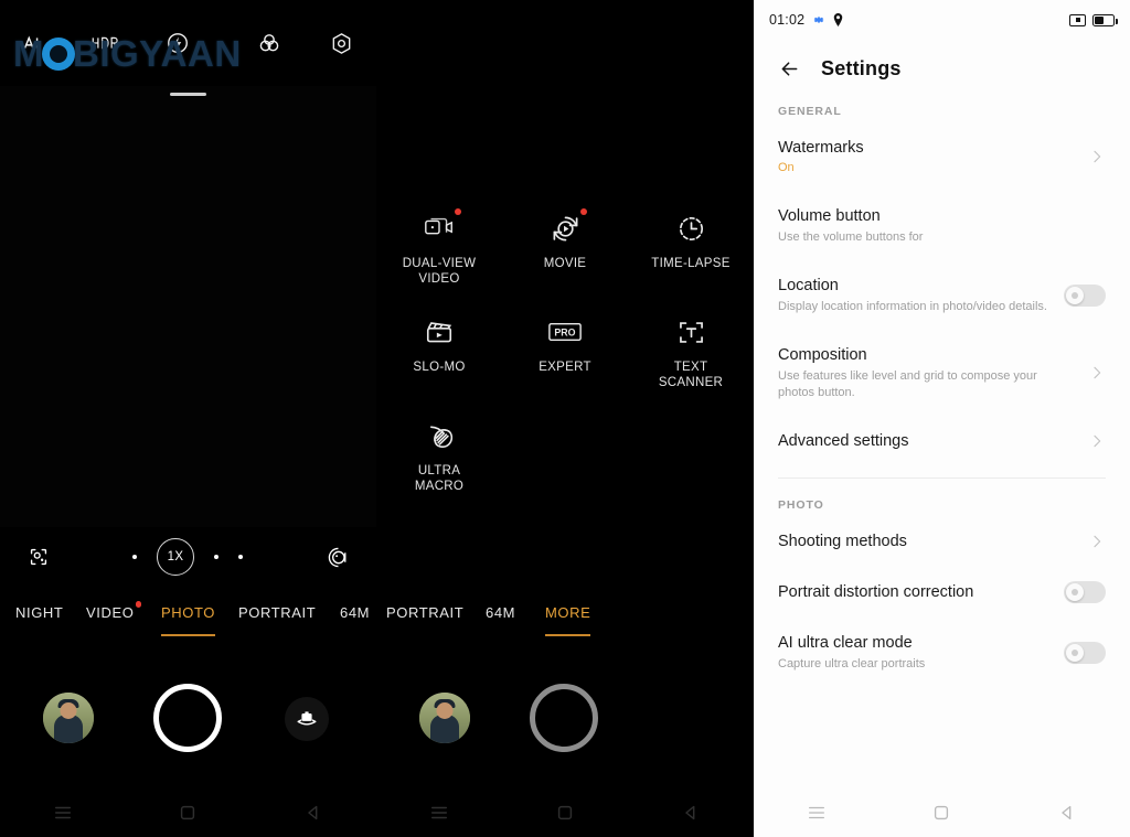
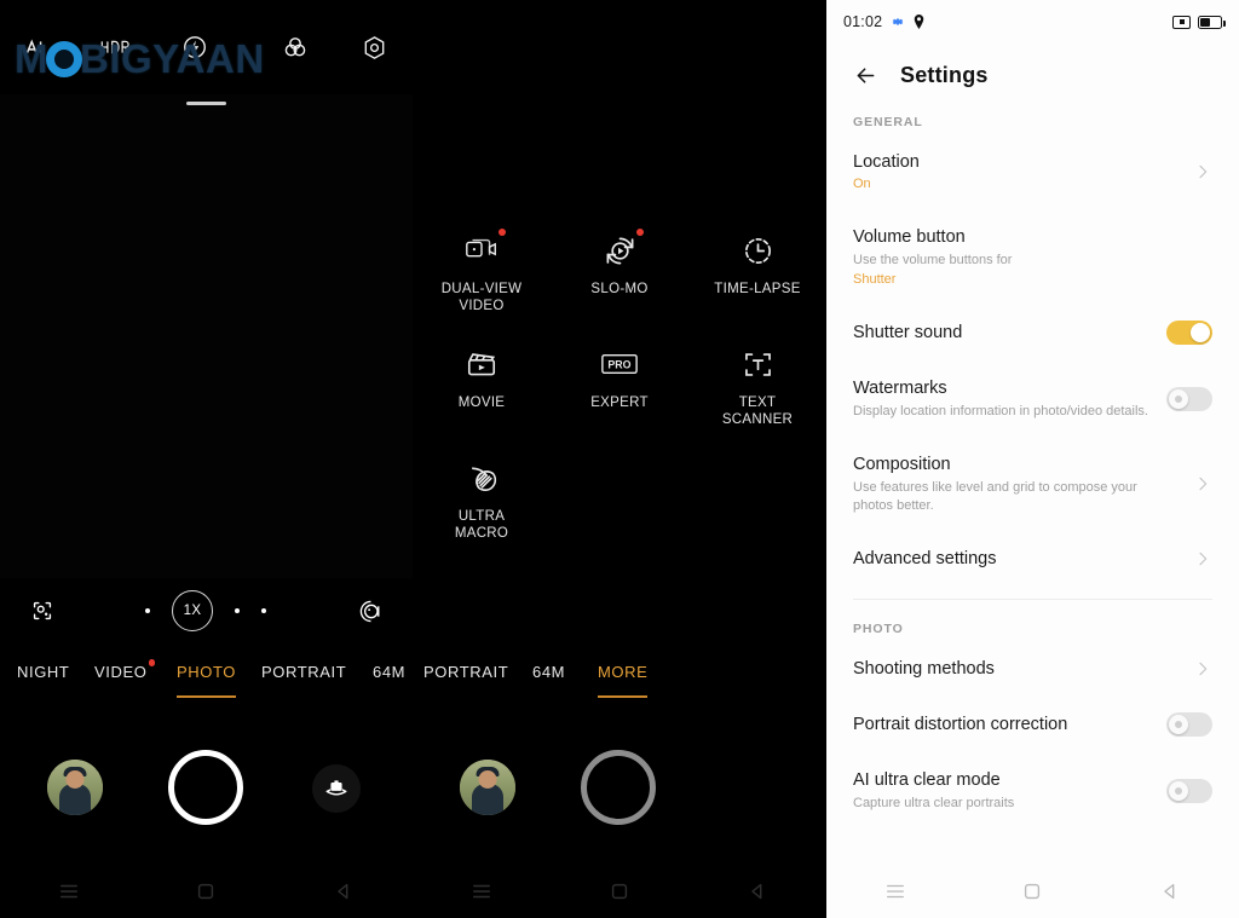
  M BIGYAAN
  DUAL-VIEW
  VIDEO
- MOVIE
+ SLO-MO
  TIME-LAPSE
- SLO-MO
+ MOVIE
  PRO
  EXPERT
  TEXT
  SCANNER
  ULTRA
  MACRO
  1X
  NIGHT
  VIDEO
  PHOTO
  PORTRAIT
  64M
  PORTRAIT
  64M
  MORE
  01:02
  Settings
  GENERAL
- Watermarks
+ Location
  On
  Volume button
  Use the volume buttons for
+ Shutter
+ Shutter sound
- Location
+ Watermarks
  Display location information in photo/video details.
  Composition
- Use features like level and grid to compose your photos button.
+ Use features like level and grid to compose your photos better.
  Advanced settings
  PHOTO
  Shooting methods
  Portrait distortion correction
  AI ultra clear mode
  Capture ultra clear portraits
